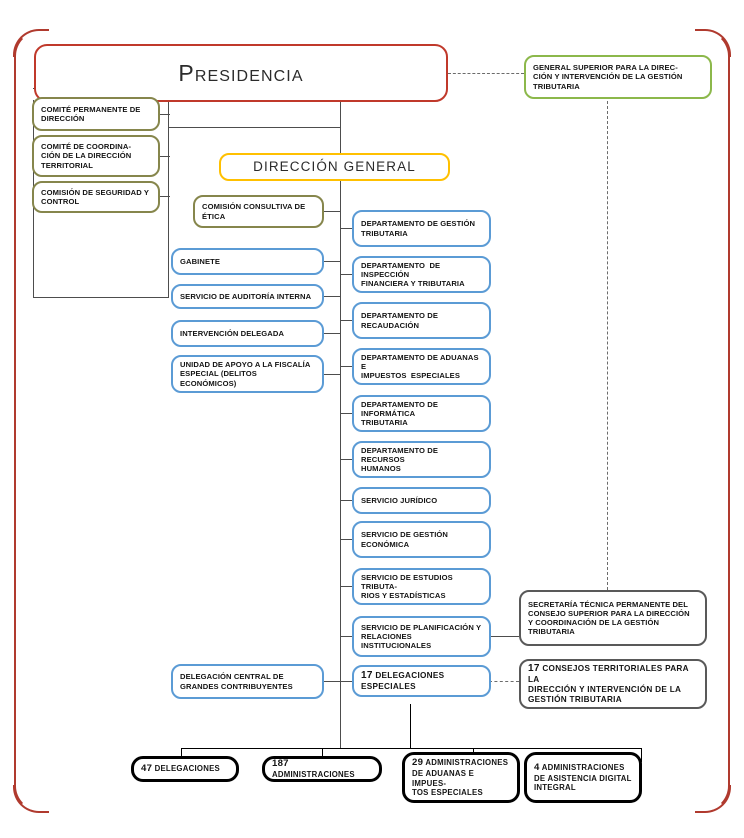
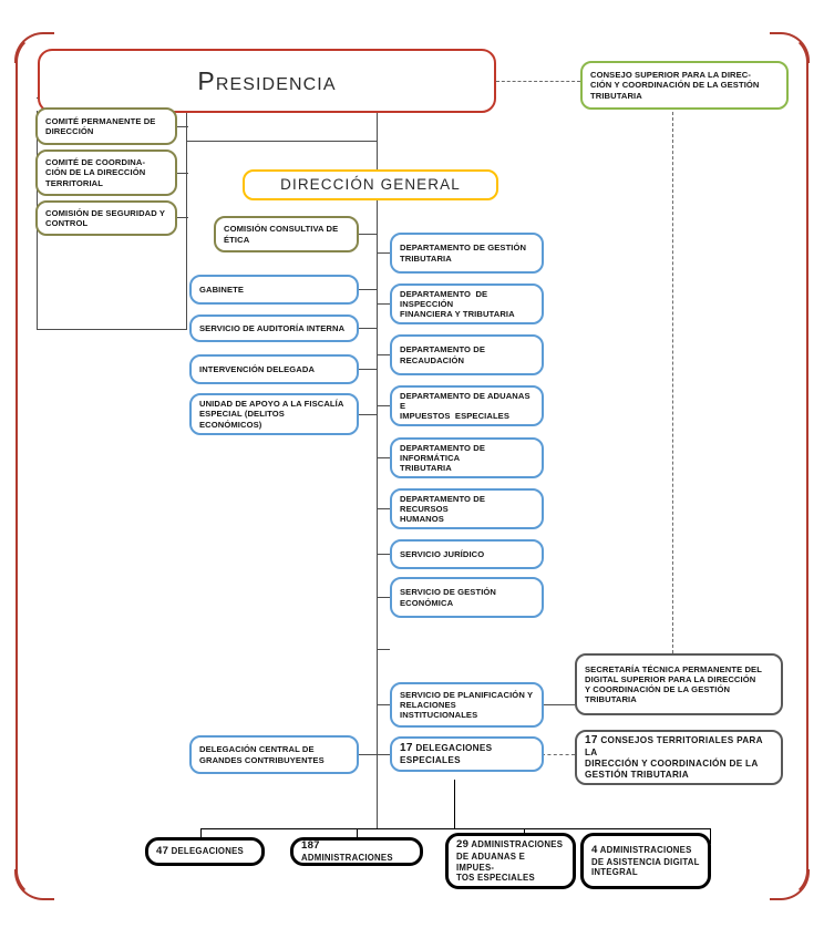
  Presidencia
- GENERAL SUPERIOR PARA LA DIREC-
+ CONSEJO SUPERIOR PARA LA DIREC-
- CIÓN Y INTERVENCIÓN DE LA GESTIÓN
+ CIÓN Y COORDINACIÓN DE LA GESTIÓN
  TRIBUTARIA
  COMITÉ PERMANENTE DE
  DIRECCIÓN
  COMITÉ DE COORDINA-
  CIÓN DE LA DIRECCIÓN
  TERRITORIAL
  COMISIÓN DE SEGURIDAD Y
  CONTROL
  DIRECCIÓN GENERAL
  COMISIÓN CONSULTIVA DE
  ÉTICA
  GABINETE
  SERVICIO DE AUDITORÍA INTERNA
  INTERVENCIÓN DELEGADA
  UNIDAD DE APOYO A LA FISCALÍA
  ESPECIAL (DELITOS ECONÓMICOS)
  DEPARTAMENTO DE GESTIÓN
  TRIBUTARIA
  DEPARTAMENTO DE INSPECCIÓN
  FINANCIERA Y TRIBUTARIA
  DEPARTAMENTO DE
  RECAUDACIÓN
  DEPARTAMENTO DE ADUANAS E
  IMPUESTOS ESPECIALES
  DEPARTAMENTO DE INFORMÁTICA
  TRIBUTARIA
  DEPARTAMENTO DE RECURSOS
  HUMANOS
  SERVICIO JURÍDICO
  SERVICIO DE GESTIÓN
  ECONÓMICA
- SERVICIO DE ESTUDIOS TRIBUTA-
- RIOS Y ESTADÍSTICAS
  SERVICIO DE PLANIFICACIÓN Y
  RELACIONES INSTITUCIONALES
  DELEGACIÓN CENTRAL DE
  GRANDES CONTRIBUYENTES
  17 DELEGACIONES ESPECIALES
  SECRETARÍA TÉCNICA PERMANENTE DEL
- CONSEJO SUPERIOR PARA LA DIRECCIÓN
+ DIGITAL SUPERIOR PARA LA DIRECCIÓN
  Y COORDINACIÓN DE LA GESTIÓN
  TRIBUTARIA
  17 CONSEJOS TERRITORIALES PARA LA
- DIRECCIÓN Y INTERVENCIÓN DE LA
+ DIRECCIÓN Y COORDINACIÓN DE LA
  GESTIÓN TRIBUTARIA
  47 DELEGACIONES
  187 ADMINISTRACIONES
  29 ADMINISTRACIONES
  DE ADUANAS E IMPUES-
  TOS ESPECIALES
  4 ADMINISTRACIONES
  DE ASISTENCIA DIGITAL
  INTEGRAL
